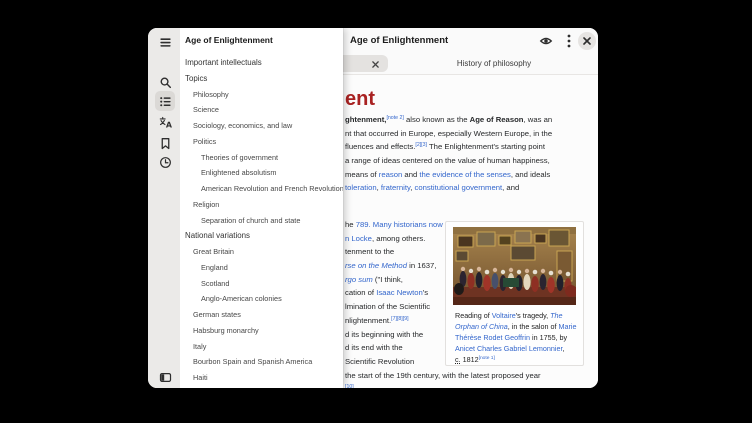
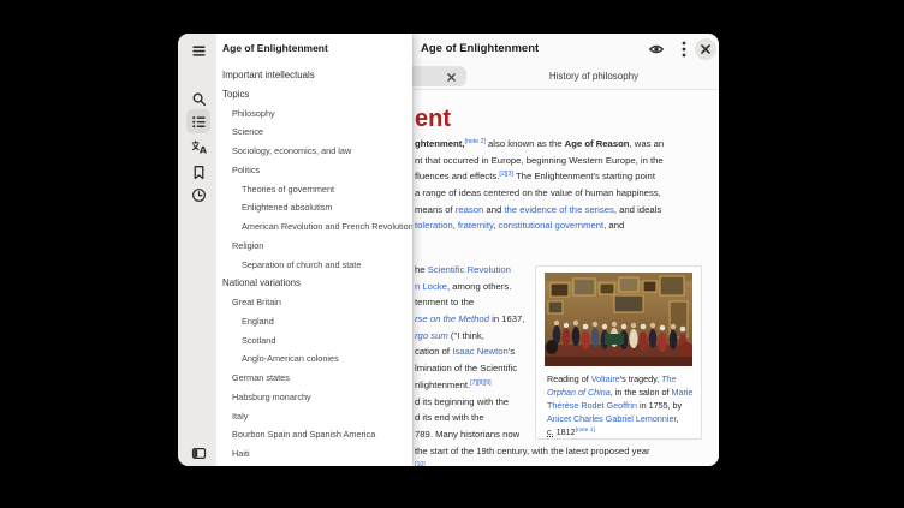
  ent
  ghtenment, also known as the Age of Reason, was an
- nt that occurred in Europe, especially Western Europe, in the
+ nt that occurred in Europe, beginning Western Europe, in the
  fluences and effects. The Enlightenment's starting point
  a range of ideas centered on the value of human happiness,
  means of reason and the evidence of the senses, and ideals
  toleration, fraternity, constitutional government, and
- he 789. Many historians now
+ he Scientific Revolution
  n Locke, among others.
  tenment to the
  rse on the Method in 1637,
  rgo sum ("I think,
  cation of Isaac Newton's
  lmination of the Scientific
  d its beginning with the
  d its end with the
- Scientific Revolution
+ 789. Many historians now
  the start of the 19th century, with the latest proposed year
  Reading of Voltaire's tragedy, The
  Orphan of China, in the salon of Marie
  Thérèse Rodet Geoffrin in 1755, by
  Anicet Charles Gabriel Lemonnier,
  Age of Enlightenment
  History of philosophy
  Age of Enlightenment
  Important intellectuals
  Topics
  Philosophy
  Science
  Sociology, economics, and law
  Politics
  Theories of government
  Enlightened absolutism
  American Revolution and French Revolution
  Religion
  Separation of church and state
  National variations
  Great Britain
  England
  Scotland
  Anglo-American colonies
  German states
  Habsburg monarchy
  Italy
  Bourbon Spain and Spanish America
  Haiti
  A
